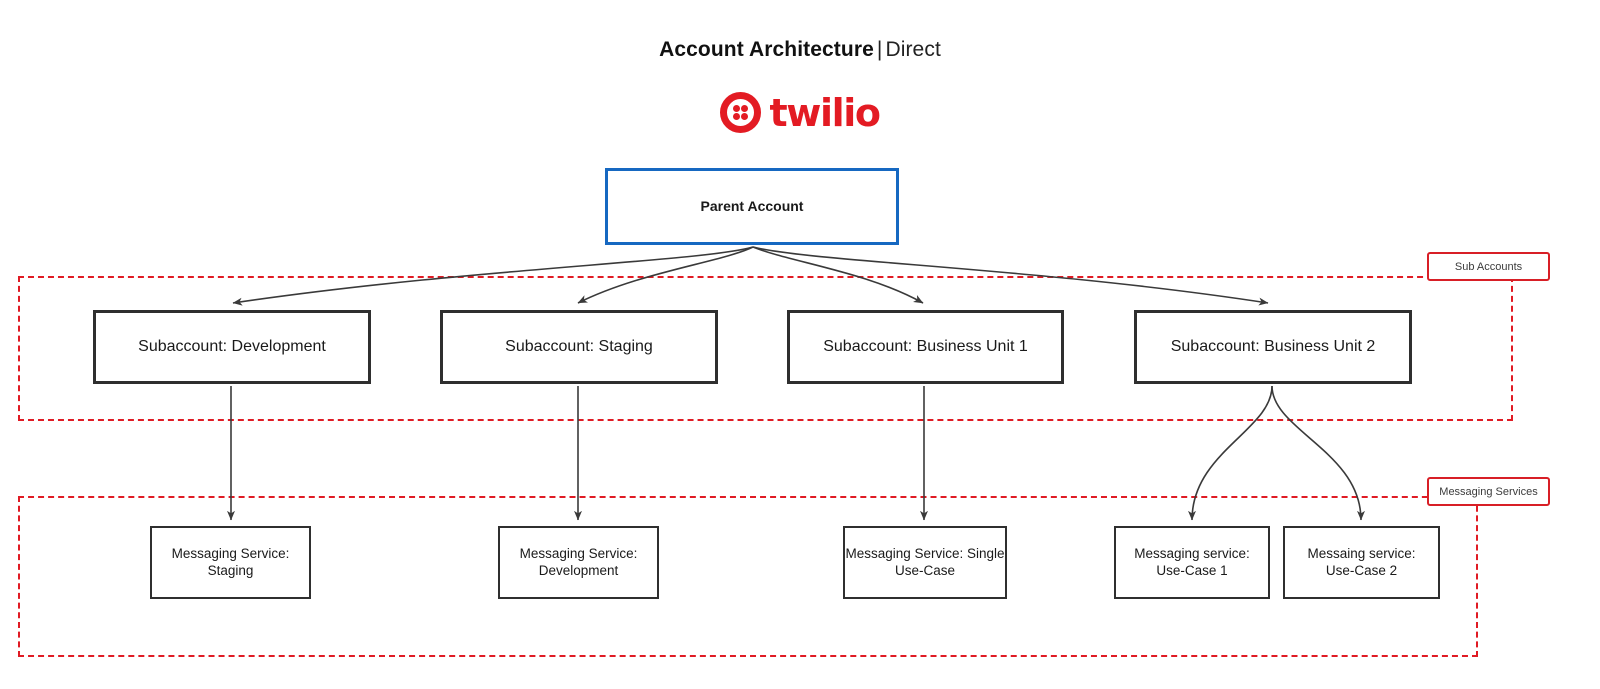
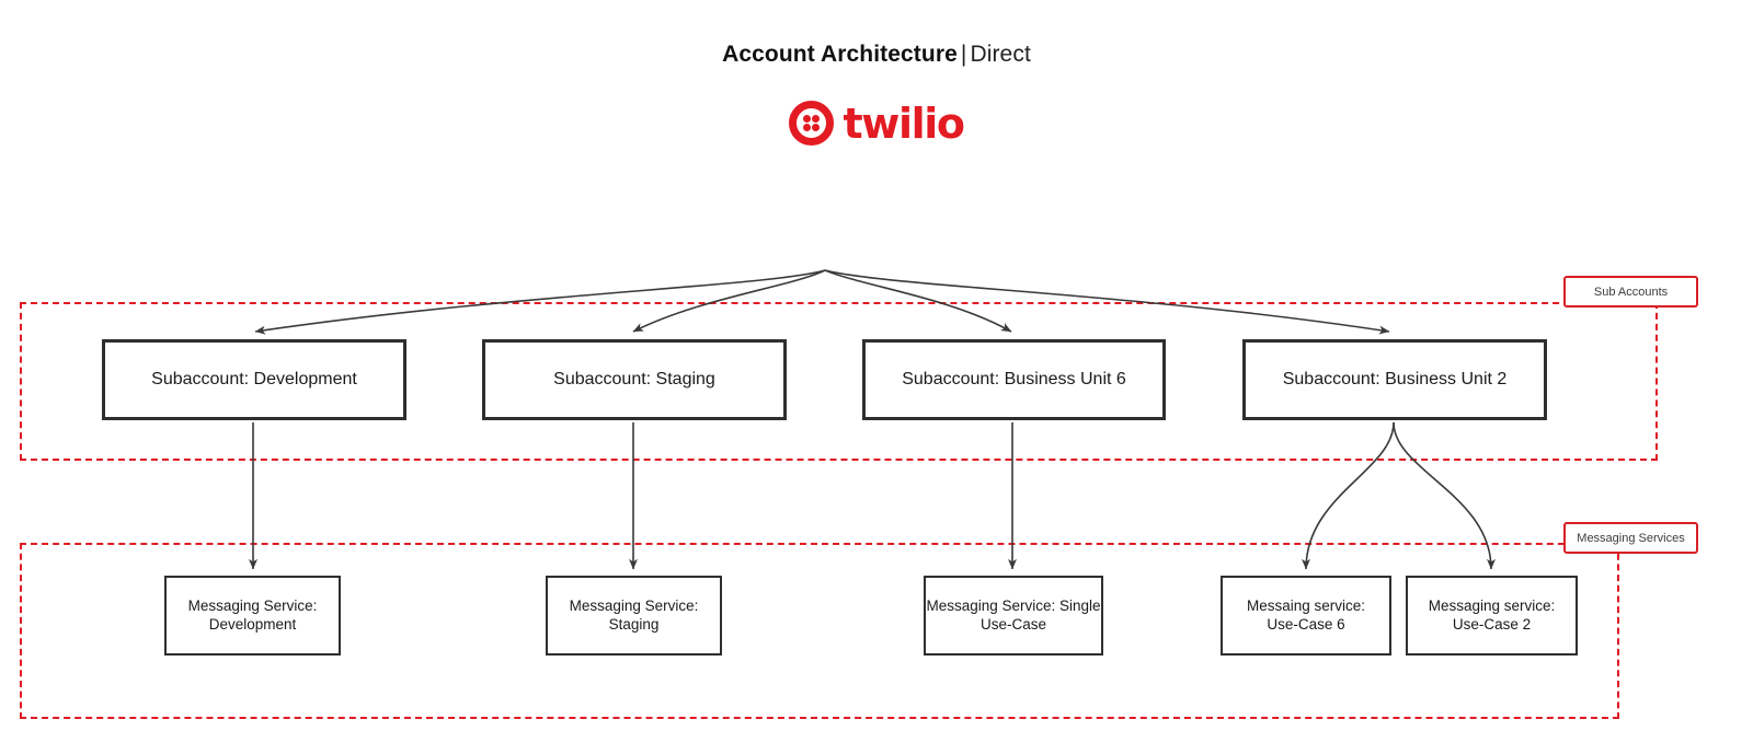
  Account Architecture | Direct
  twilio
  Sub Accounts
  Messaging Services
- Parent Account
  Subaccount: Development
  Subaccount: Staging
- Subaccount: Business Unit 1
+ Subaccount: Business Unit 6
  Subaccount: Business Unit 2
  Messaging Service:
- Staging
+ Development
  Messaging Service:
- Development
+ Staging
  Messaging Service: Single
  Use-Case
- Messaging service:
+ Messaing service:
- Use-Case 1
+ Use-Case 6
- Messaing service:
+ Messaging service:
  Use-Case 2
